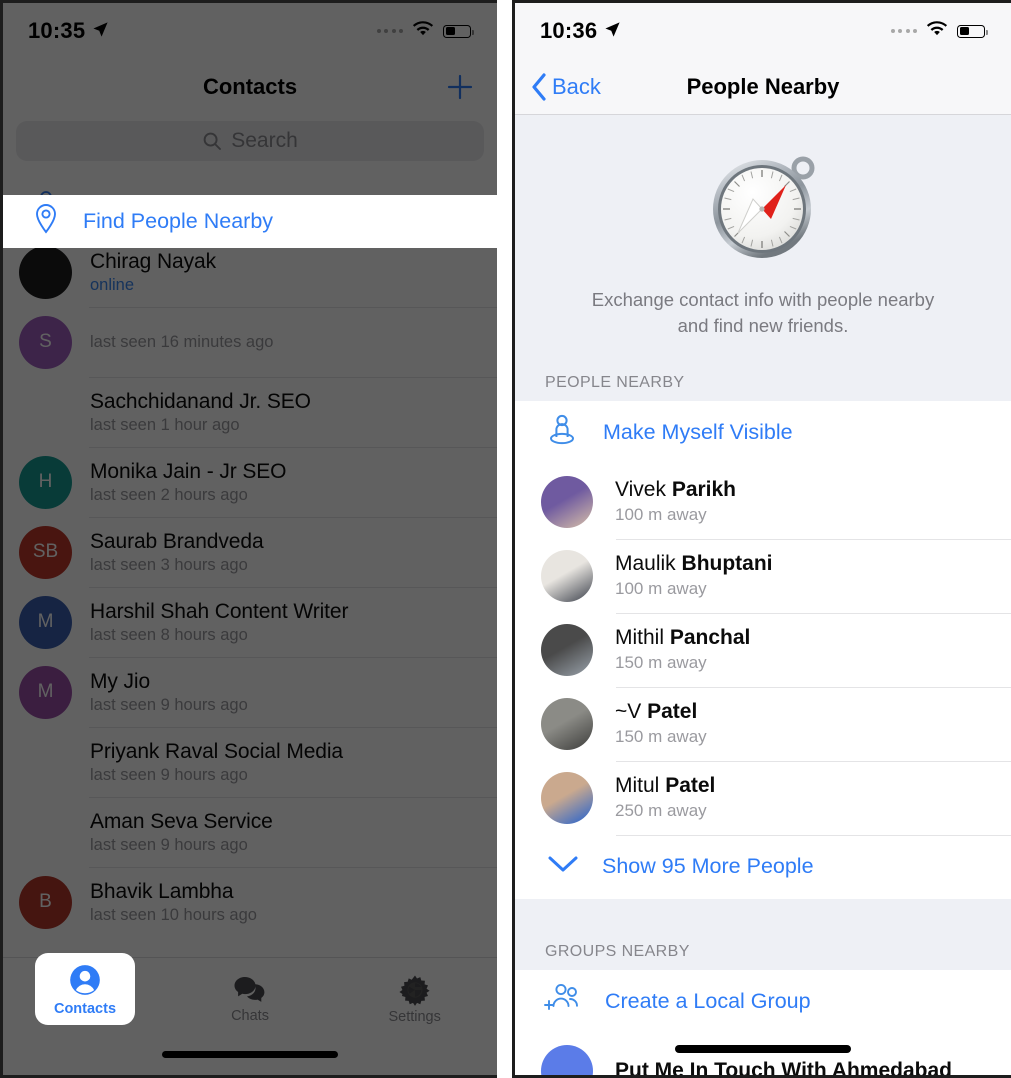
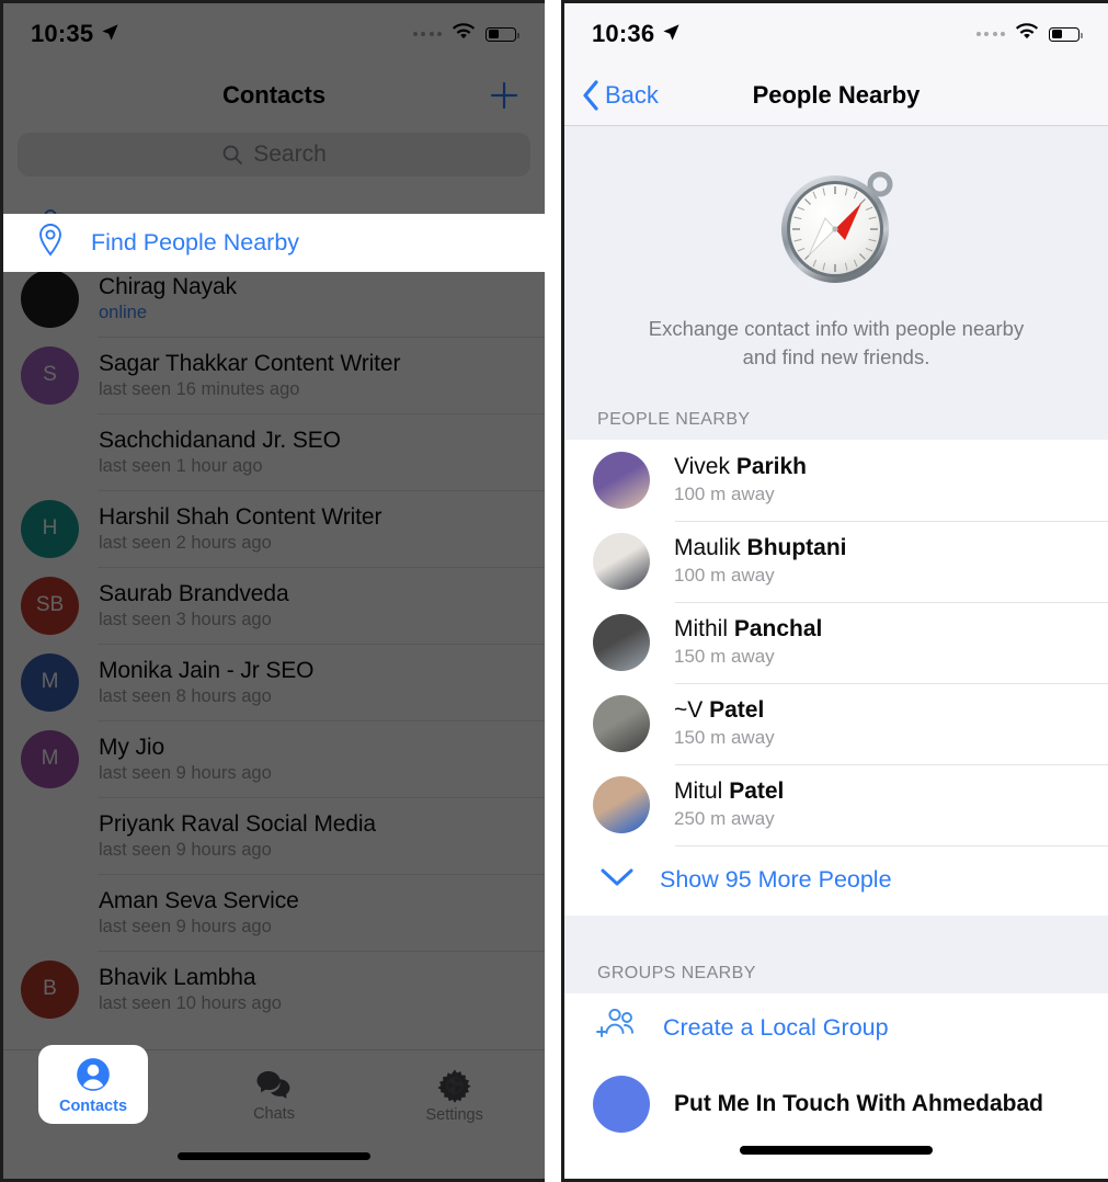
  10:35
  Contacts
  Search
  Chirag Nayak
  online
  S
+ Sagar Thakkar Content Writer
  last seen 16 minutes ago
  Sachchidanand Jr. SEO
  last seen 1 hour ago
  H
- Monika Jain - Jr SEO
+ Harshil Shah Content Writer
  last seen 2 hours ago
  SB
  Saurab Brandveda
  last seen 3 hours ago
  M
- Harshil Shah Content Writer
+ Monika Jain - Jr SEO
  last seen 8 hours ago
  M
  My Jio
  last seen 9 hours ago
  Priyank Raval Social Media
  last seen 9 hours ago
  Aman Seva Service
  last seen 9 hours ago
  B
  Bhavik Lambha
  last seen 10 hours ago
  Chats
  Settings
  Find People Nearby
  Contacts
  10:36
  Back
  People Nearby
  Exchange contact info with people nearby
  and find new friends.
  PEOPLE NEARBY
- Make Myself Visible
  Vivek Parikh
  100 m away
  Maulik Bhuptani
  100 m away
  Mithil Panchal
  150 m away
  ~V Patel
  150 m away
  Mitul Patel
  250 m away
  Show 95 More People
  GROUPS NEARBY
  Create a Local Group
  Put Me In Touch With Ahmedabad
